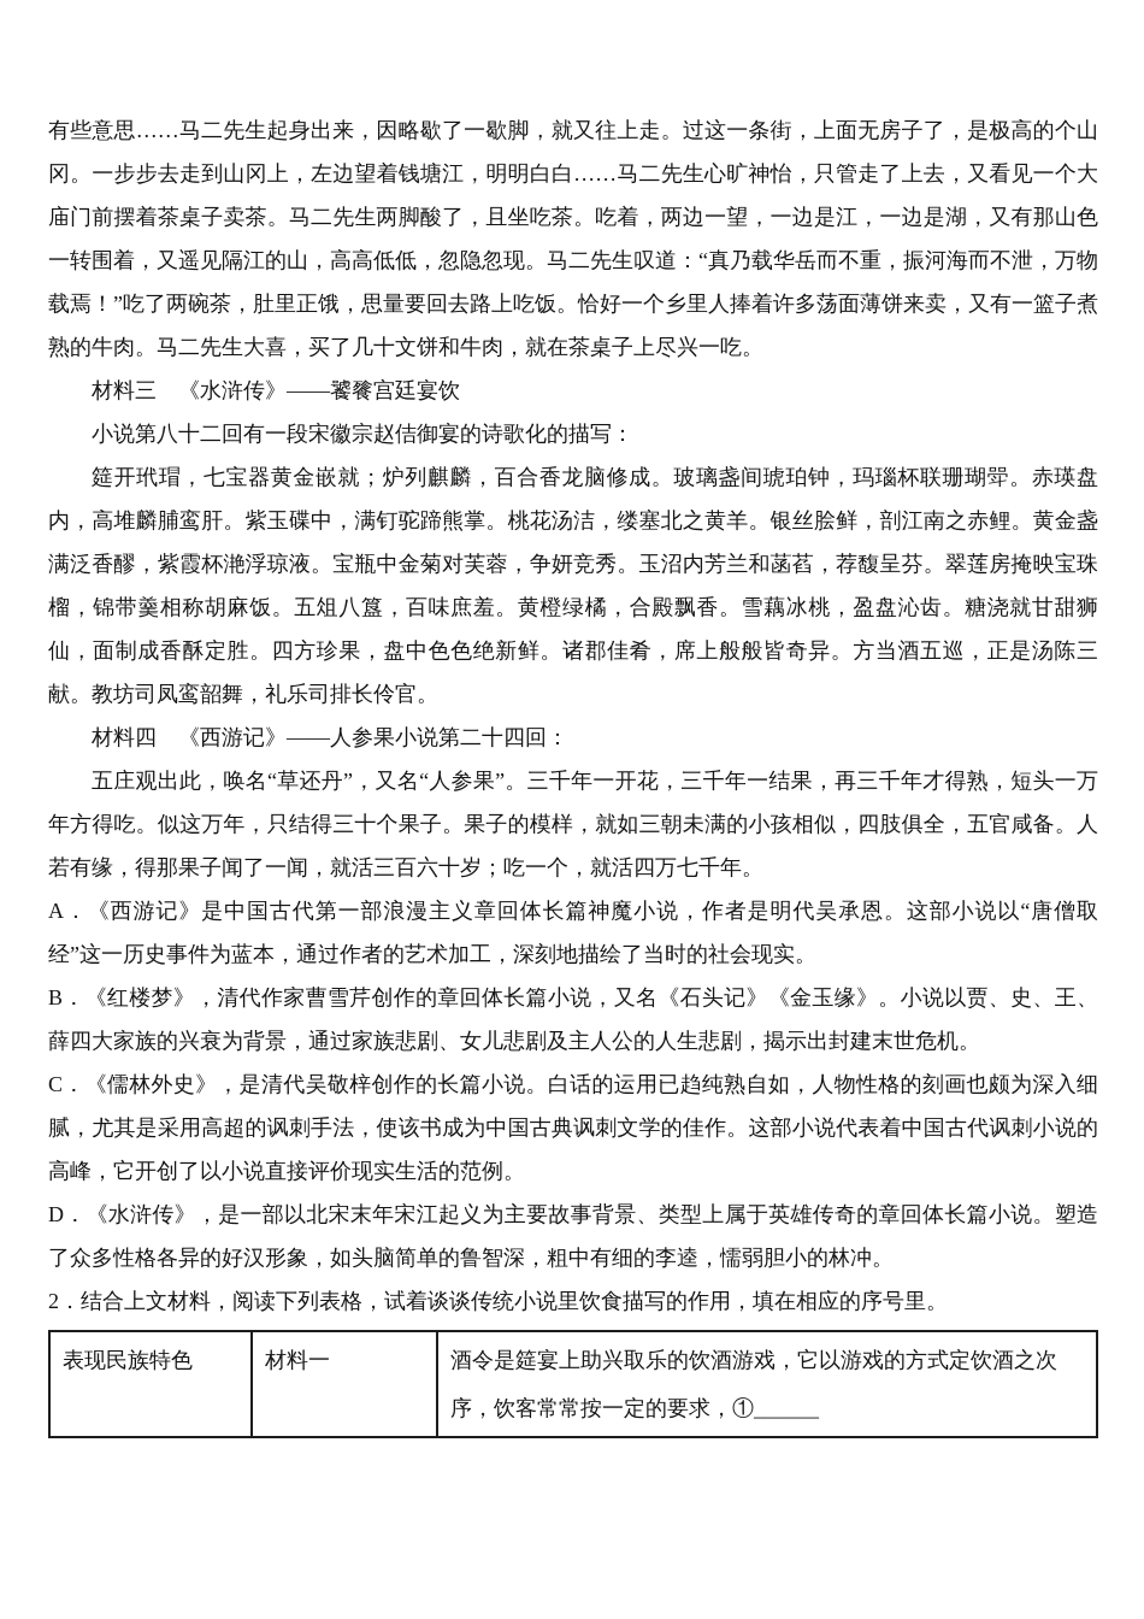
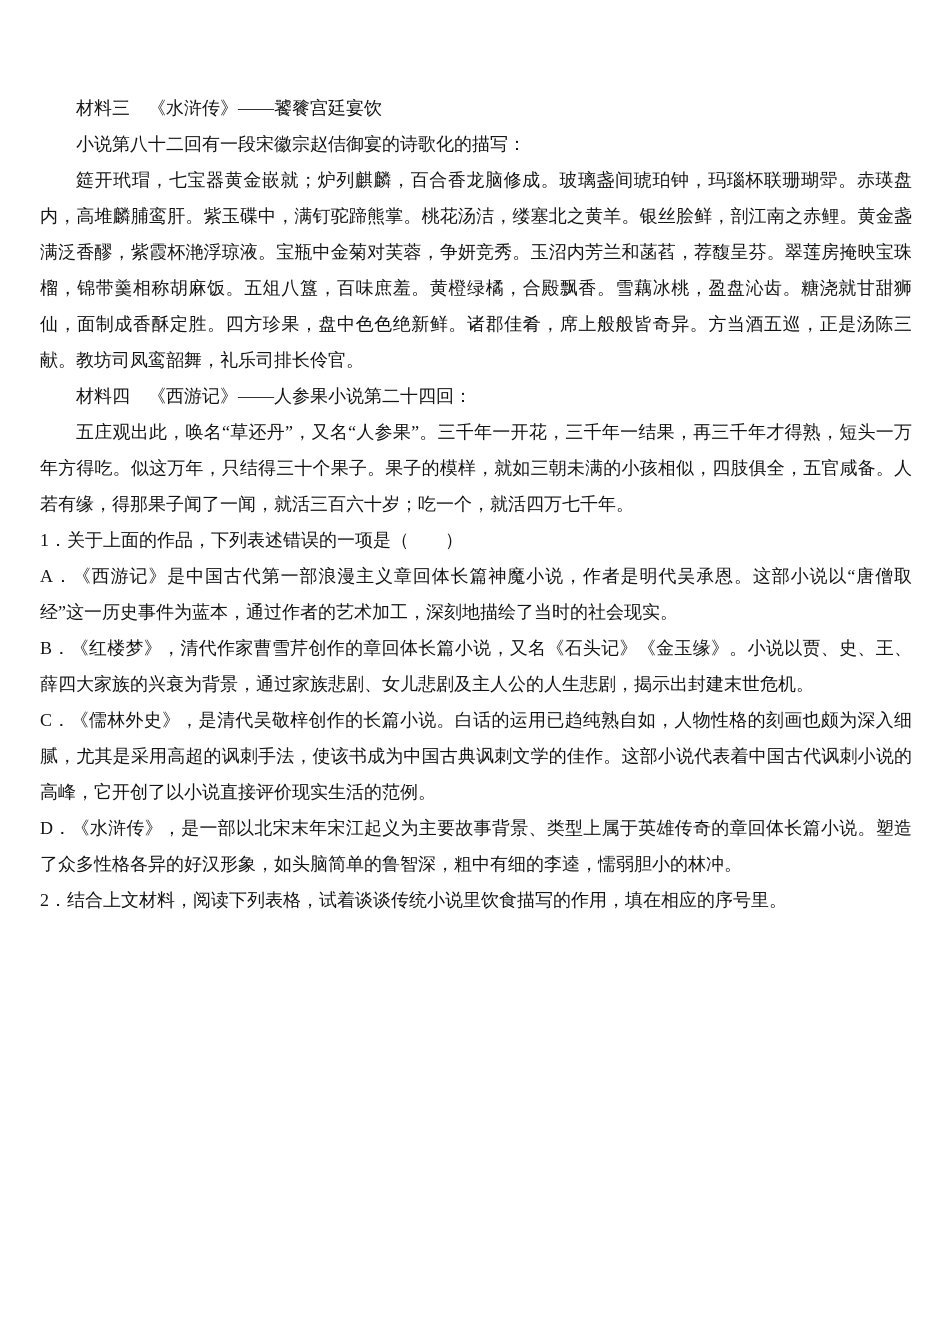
- 有些意思……马二先生起身出来，因略歇了一歇脚，就又往上走。过这一条街，上面无房子了，是极高的个山冈。一步步去走到山冈上，左边望着钱塘江，明明白白……马二先生心旷神怡，只管走了上去，又看见一个大庙门前摆着茶桌子卖茶。马二先生两脚酸了，且坐吃茶。吃着，两边一望，一边是江，一边是湖，又有那山色一转围着，又遥见隔江的山，高高低低，忽隐忽现。马二先生叹道：“真乃载华岳而不重，振河海而不泄，万物载焉！”吃了两碗茶，肚里正饿，思量要回去路上吃饭。恰好一个乡里人捧着许多荡面薄饼来卖，又有一篮子煮熟的牛肉。马二先生大喜，买了几十文饼和牛肉，就在茶桌子上尽兴一吃。
  材料三 《水浒传》——饕餮宫廷宴饮
  小说第八十二回有一段宋徽宗赵佶御宴的诗歌化的描写：
  筵开玳瑁，七宝器黄金嵌就；炉列麒麟，百合香龙脑修成。玻璃盏间琥珀钟，玛瑙杯联珊瑚斝。赤瑛盘内，高堆麟脯鸾肝。紫玉碟中，满钉驼蹄熊掌。桃花汤洁，缕塞北之黄羊。银丝脍鲜，剖江南之赤鲤。黄金盏满泛香醪，紫霞杯滟浮琼液。宝瓶中金菊对芙蓉，争妍竞秀。玉沼内芳兰和菡萏，荐馥呈芬。翠莲房掩映宝珠榴，锦带羹相称胡麻饭。五俎八簋，百味庶羞。黄橙绿橘，合殿飘香。雪藕冰桃，盈盘沁齿。糖浇就甘甜狮仙，面制成香酥定胜。四方珍果，盘中色色绝新鲜。诸郡佳肴，席上般般皆奇异。方当酒五巡，正是汤陈三献。教坊司凤鸾韶舞，礼乐司排长伶官。
  材料四 《西游记》——人参果小说第二十四回：
  五庄观出此，唤名“草还丹”，又名“人参果”。三千年一开花，三千年一结果，再三千年才得熟，短头一万年方得吃。似这万年，只结得三十个果子。果子的模样，就如三朝未满的小孩相似，四肢俱全，五官咸备。人若有缘，得那果子闻了一闻，就活三百六十岁；吃一个，就活四万七千年。
+ 1．关于上面的作品，下列表述错误的一项是（ ）
  A．《西游记》是中国古代第一部浪漫主义章回体长篇神魔小说，作者是明代吴承恩。这部小说以“唐僧取经”这一历史事件为蓝本，通过作者的艺术加工，深刻地描绘了当时的社会现实。
  B．《红楼梦》，清代作家曹雪芹创作的章回体长篇小说，又名《石头记》《金玉缘》。小说以贾、史、王、薛四大家族的兴衰为背景，通过家族悲剧、女儿悲剧及主人公的人生悲剧，揭示出封建末世危机。
  C．《儒林外史》，是清代吴敬梓创作的长篇小说。白话的运用已趋纯熟自如，人物性格的刻画也颇为深入细腻，尤其是采用高超的讽刺手法，使该书成为中国古典讽刺文学的佳作。这部小说代表着中国古代讽刺小说的高峰，它开创了以小说直接评价现实生活的范例。
  D．《水浒传》，是一部以北宋末年宋江起义为主要故事背景、类型上属于英雄传奇的章回体长篇小说。塑造了众多性格各异的好汉形象，如头脑简单的鲁智深，粗中有细的李逵，懦弱胆小的林冲。
  2．结合上文材料，阅读下列表格，试着谈谈传统小说里饮食描写的作用，填在相应的序号里。
- 表现民族特色	材料一	酒令是筵宴上助兴取乐的饮酒游戏，它以游戏的方式定饮酒之次序，饮客常常按一定的要求，①______
